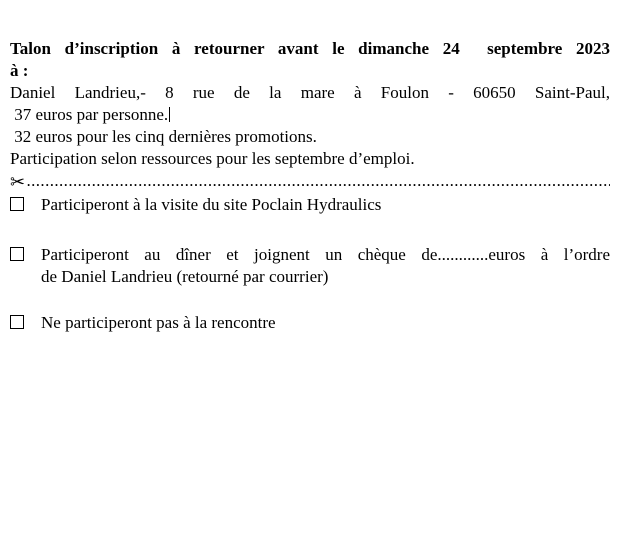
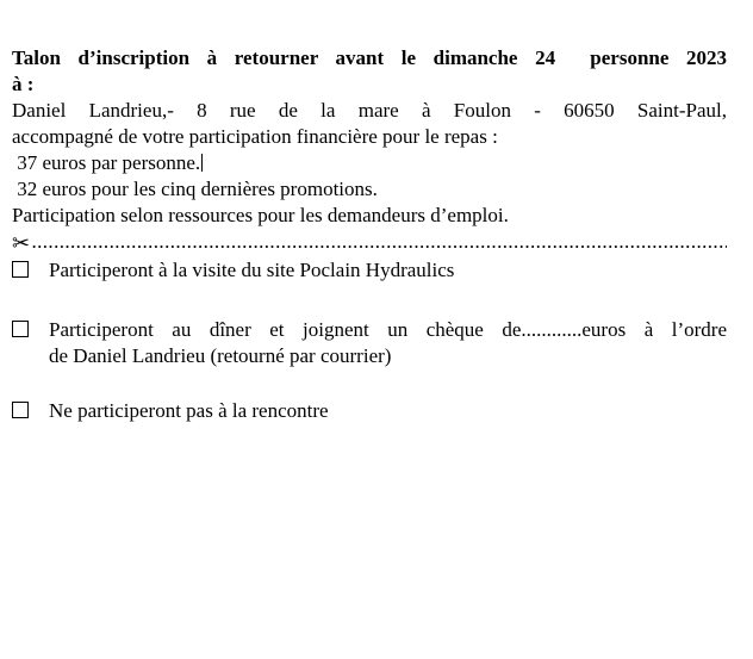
- Talon d’inscription à retourner avant le dimanche 24 septembre 2023
+ Talon d’inscription à retourner avant le dimanche 24 personne 2023
  à :
  Daniel Landrieu,- 8 rue de la mare à Foulon - 60650 Saint-Paul,
+ accompagné de votre participation financière pour le repas :
  37 euros par personne.
  32 euros pour les cinq dernières promotions.
- Participation selon ressources pour les septembre d’emploi.
+ Participation selon ressources pour les demandeurs d’emploi.
  ✂.............................................................................................................................
  Participeront à la visite du site Poclain Hydraulics
  Participeront au dîner et joignent un chèque de............euros à l’ordre
  de Daniel Landrieu (retourné par courrier)
  Ne participeront pas à la rencontre
